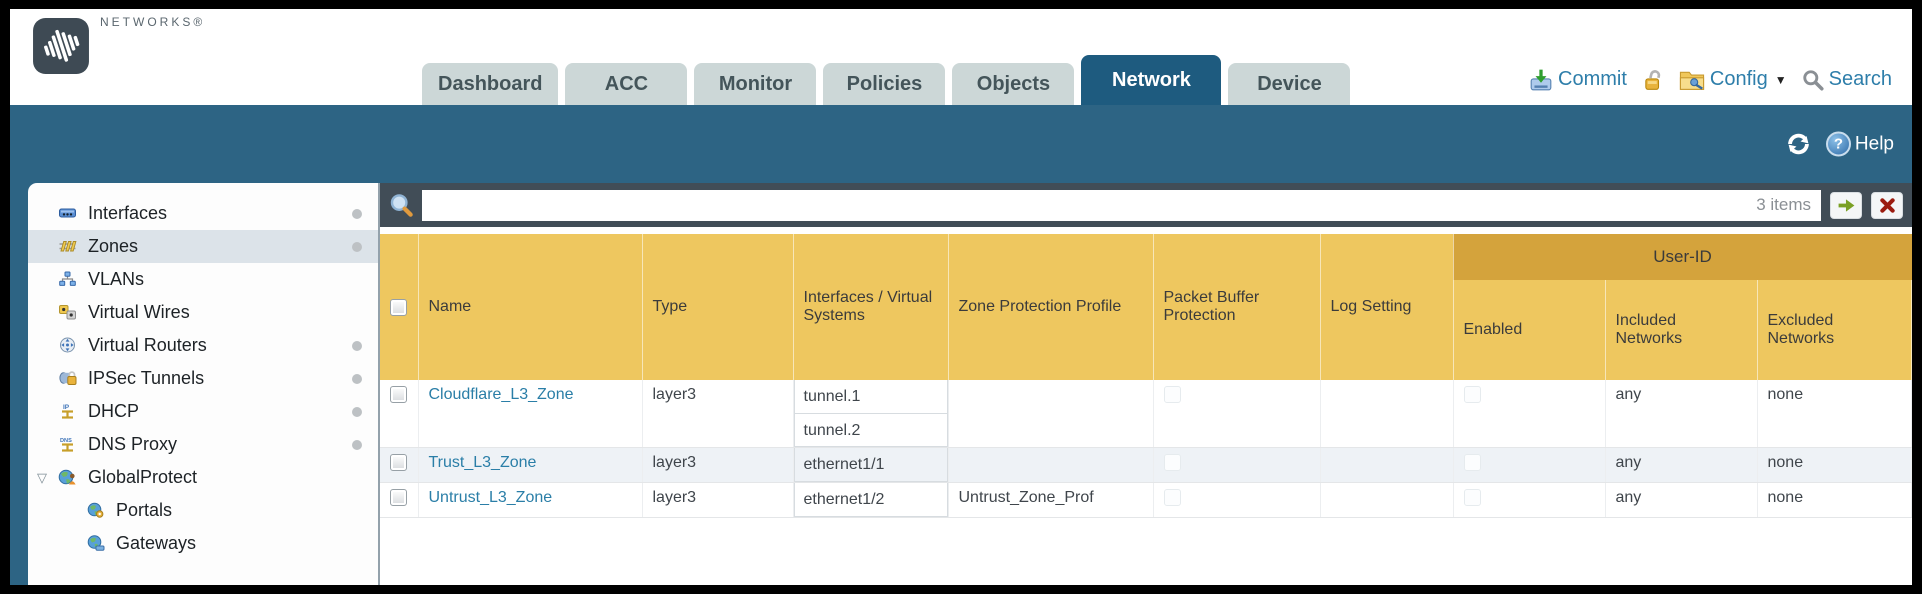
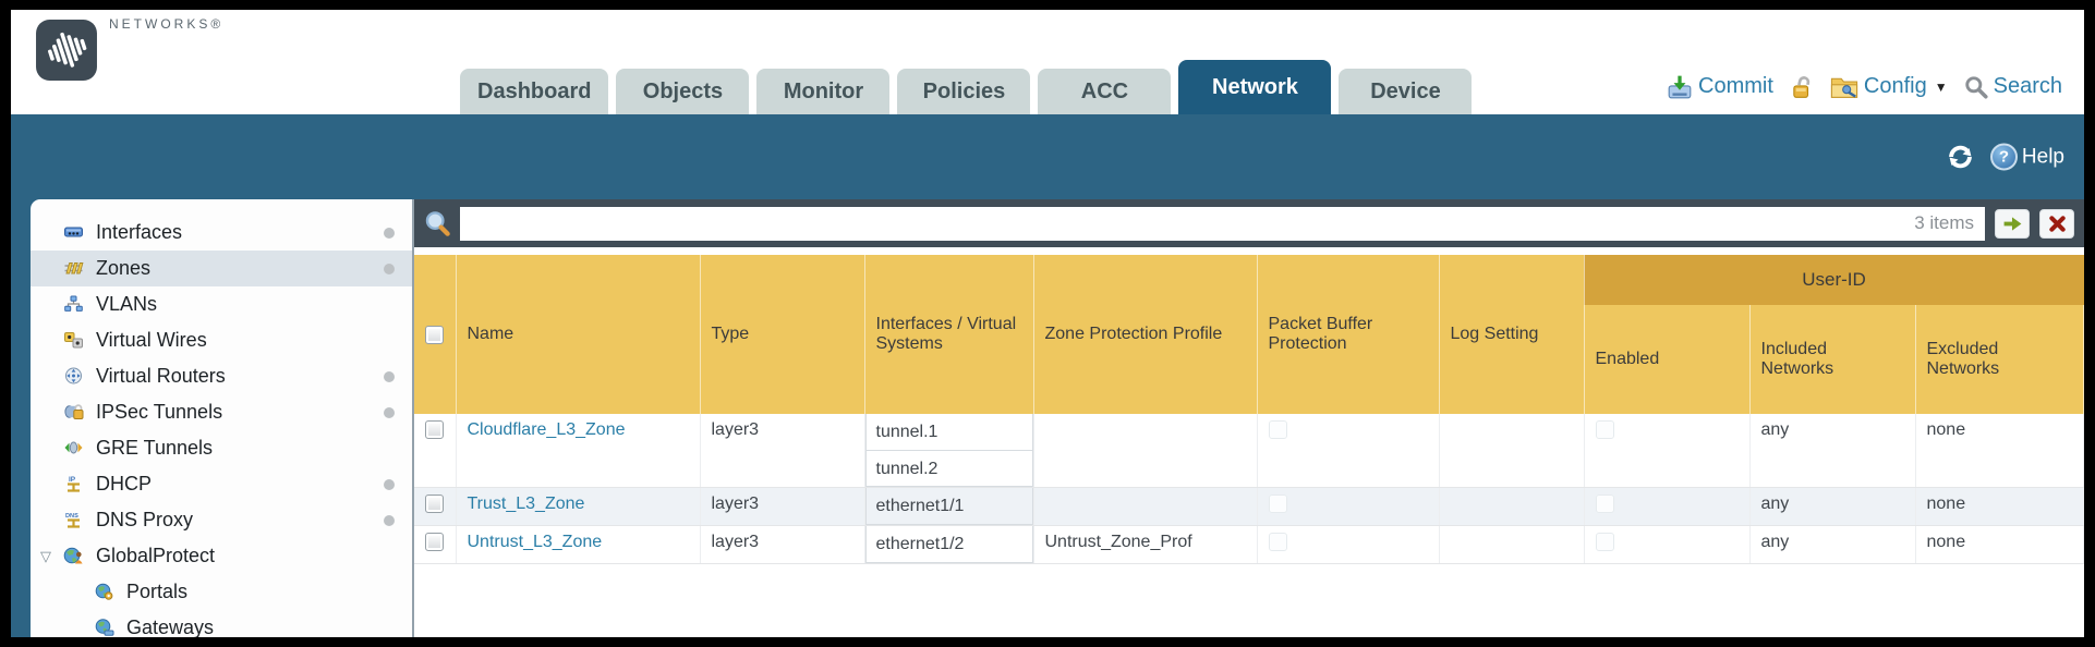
  NETWORKS®
  Dashboard
- ACC
+ Objects
  Monitor
  Policies
- Objects
+ ACC
  Network
  Device
  Commit
  Config
  ▼
  Search
  ?
  Help
  Interfaces
  Zones
  VLANs
  Virtual Wires
  Virtual Routers
  IPSec Tunnels
+ GRE Tunnels
  DHCP
  DNS Proxy
  ▽
  GlobalProtect
  Portals
  Gateways
  3 items
  	Name	Type	Interfaces / Virtual Systems	Zone Protection Profile	Packet Buffer Protection	Log Setting	User-ID
  Enabled	Included Networks	Excluded Networks
  	Cloudflare_L3_Zone	layer3	tunnel.1tunnel.2					any	none
  	Trust_L3_Zone	layer3	ethernet1/1					any	none
  	Untrust_L3_Zone	layer3	ethernet1/2	Untrust_Zone_Prof				any	none
